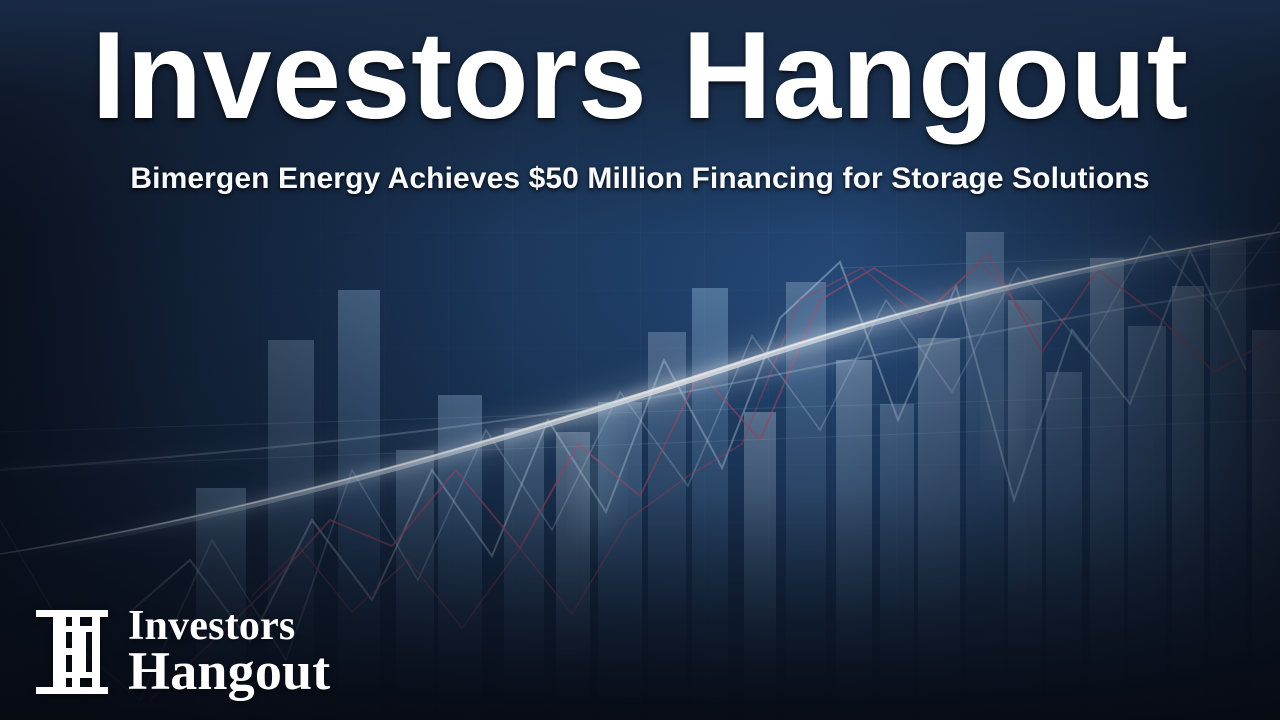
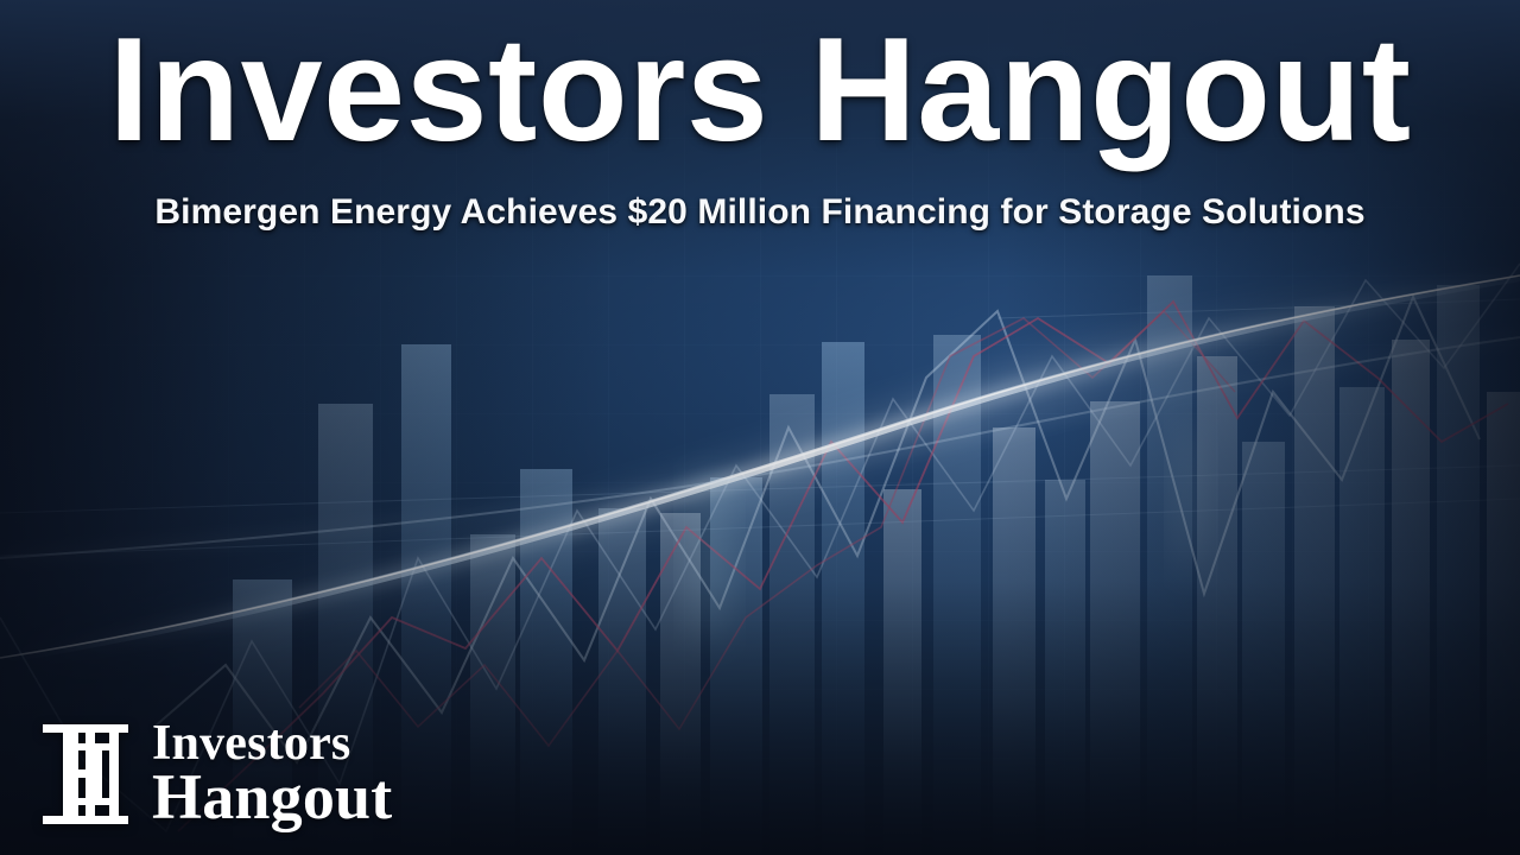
  Investors Hangout
- Bimergen Energy Achieves $50 Million Financing for Storage Solutions
+ Bimergen Energy Achieves $20 Million Financing for Storage Solutions
  Investors
  Hangout
